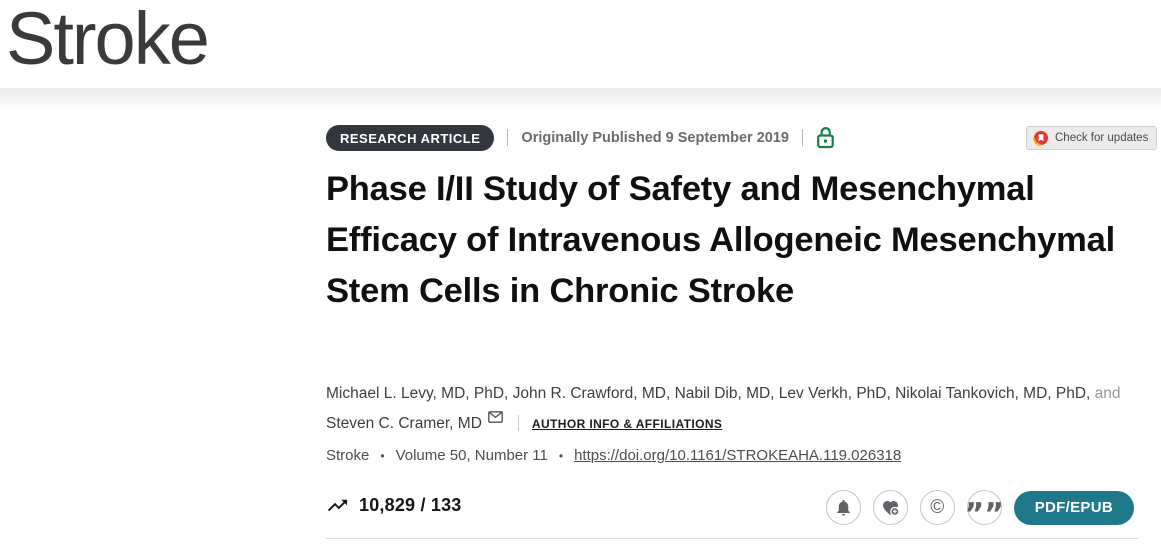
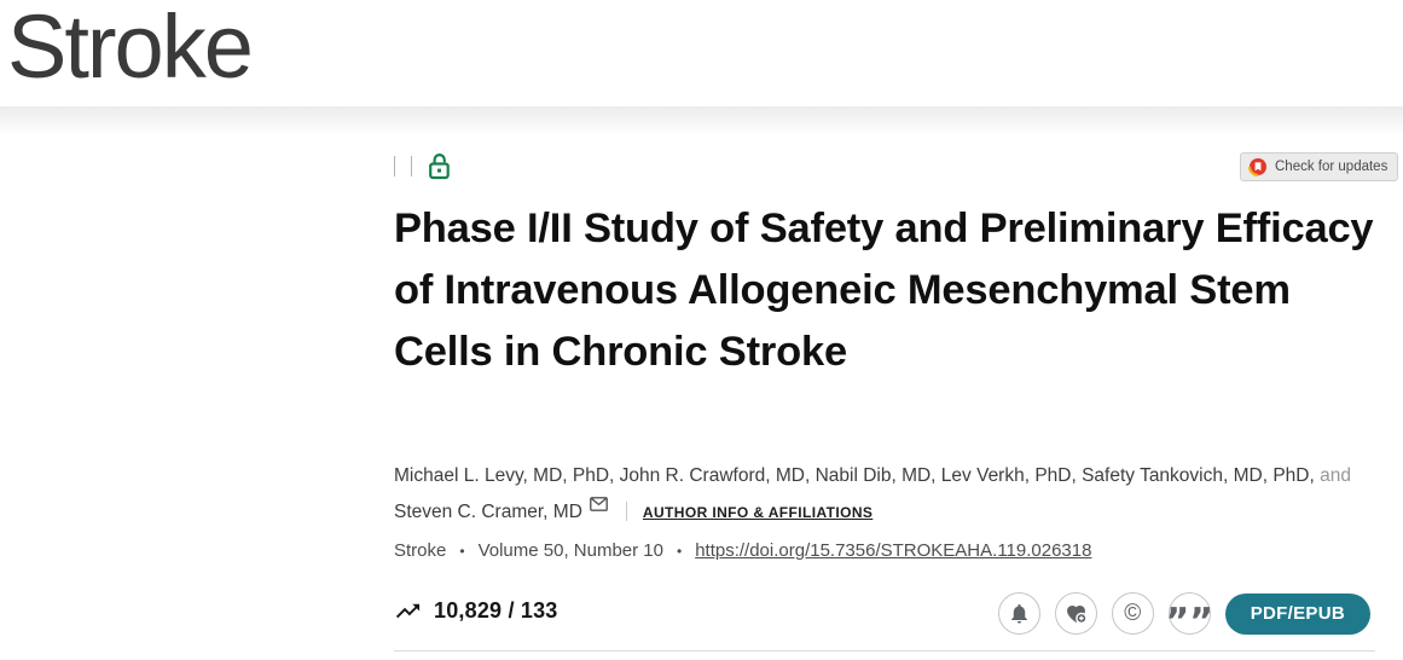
  Stroke
- RESEARCH ARTICLE
- Originally Published 9 September 2019
  Check for updates
- Phase I/II Study of Safety and Mesenchymal Efficacy of Intravenous Allogeneic Mesenchymal Stem Cells in Chronic Stroke
+ Phase I/II Study of Safety and Preliminary Efficacy of Intravenous Allogeneic Mesenchymal Stem Cells in Chronic Stroke
- Michael L. Levy, MD, PhD, John R. Crawford, MD, Nabil Dib, MD, Lev Verkh, PhD, Nikolai Tankovich, MD, PhD, and Steven C. Cramer, MD AUTHOR INFO & AFFILIATIONS
+ Michael L. Levy, MD, PhD, John R. Crawford, MD, Nabil Dib, MD, Lev Verkh, PhD, Safety Tankovich, MD, PhD, and Steven C. Cramer, MD AUTHOR INFO & AFFILIATIONS
  Stroke
  •
- Volume 50, Number 11
+ Volume 50, Number 10
  •
- https://doi.org/10.1161/STROKEAHA.119.026318
+ https://doi.org/15.7356/STROKEAHA.119.026318
  10,829 / 133
  ©
  ””
  PDF/EPUB
